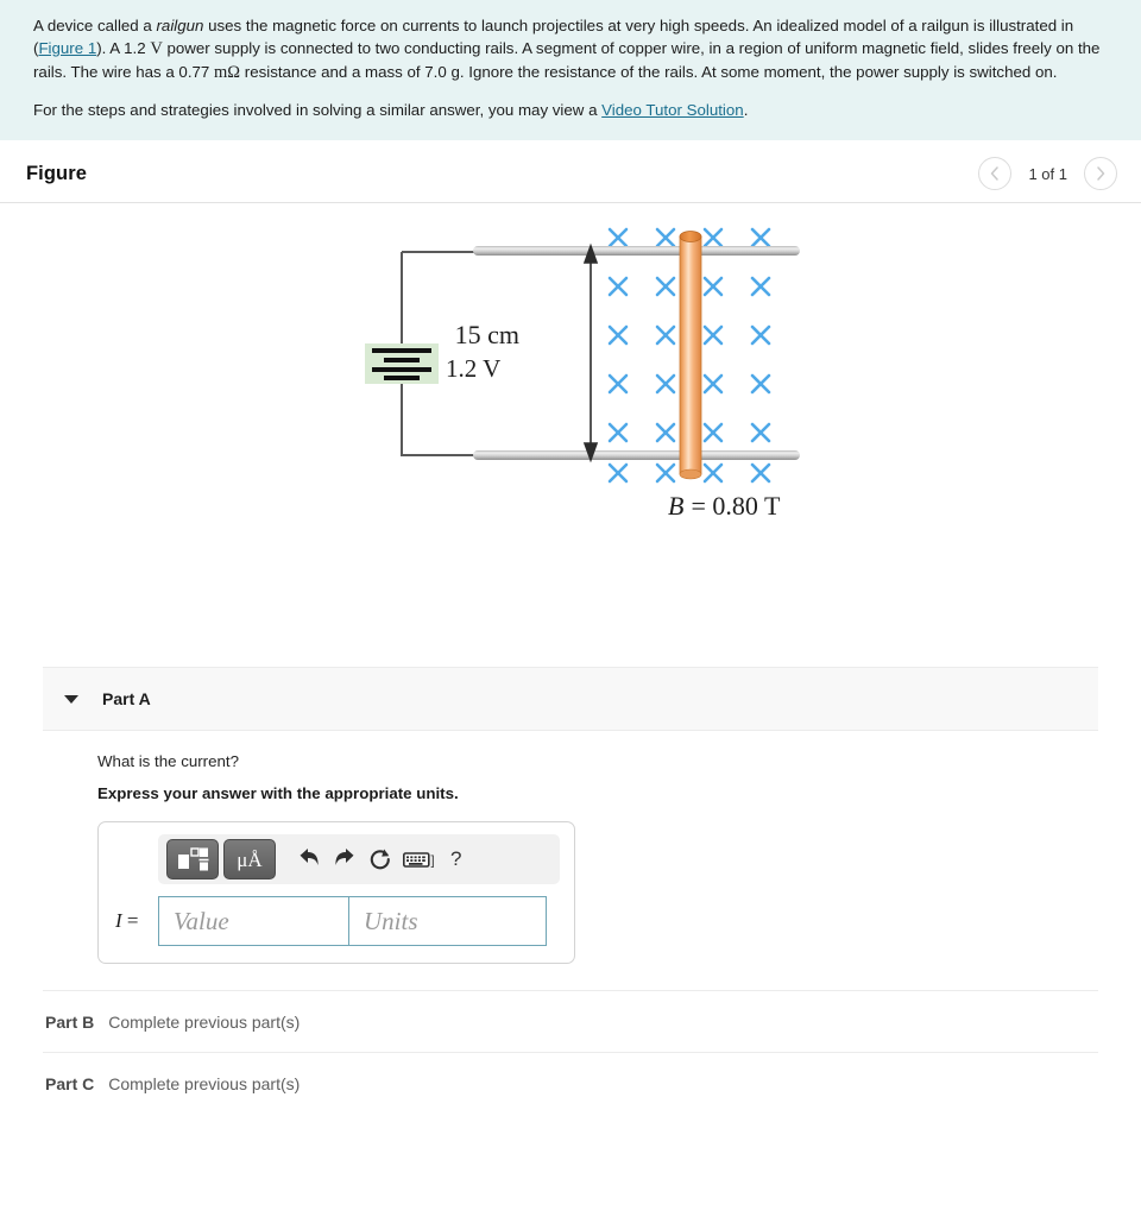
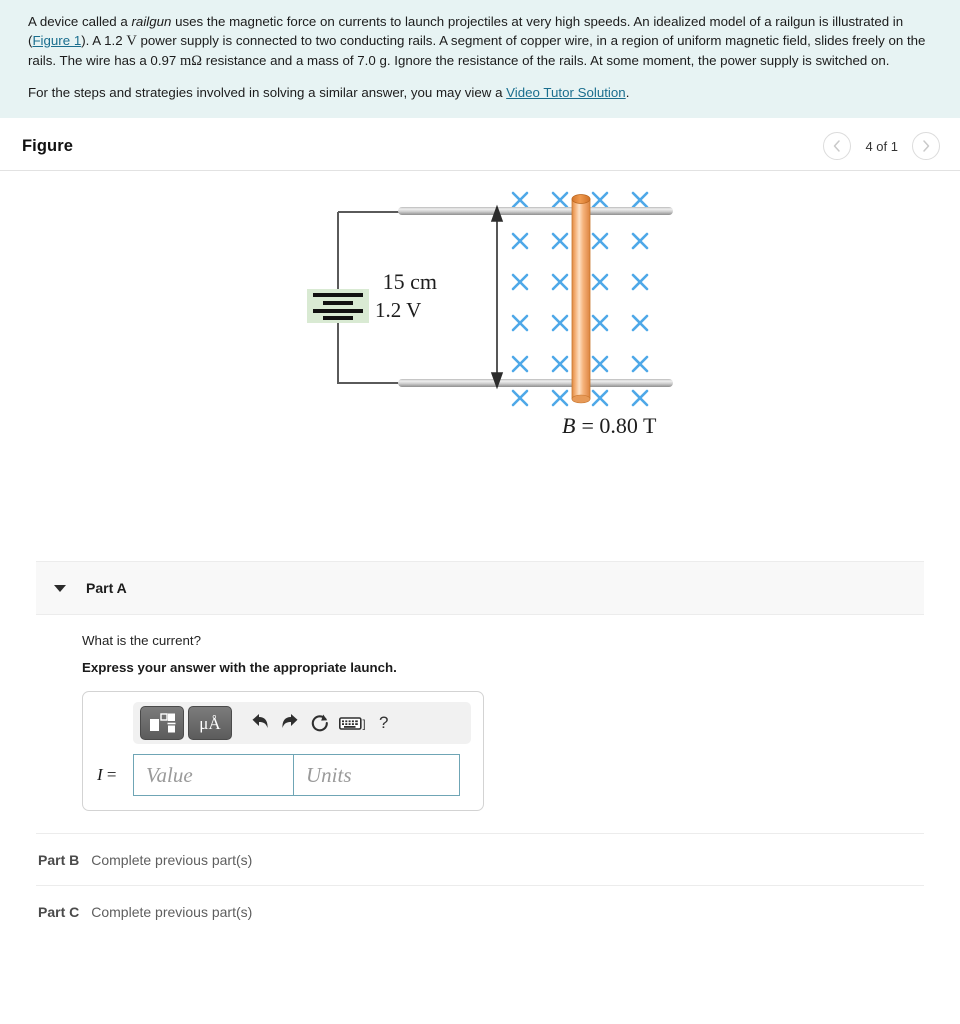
- A device called a railgun uses the magnetic force on currents to launch projectiles at very high speeds. An idealized model of a railgun is illustrated in (Figure 1). A 1.2 V power supply is connected to two conducting rails. A segment of copper wire, in a region of uniform magnetic field, slides freely on the rails. The wire has a 0.77 mΩ resistance and a mass of 7.0 g. Ignore the resistance of the rails. At some moment, the power supply is switched on.
+ A device called a railgun uses the magnetic force on currents to launch projectiles at very high speeds. An idealized model of a railgun is illustrated in (Figure 1). A 1.2 V power supply is connected to two conducting rails. A segment of copper wire, in a region of uniform magnetic field, slides freely on the rails. The wire has a 0.97 mΩ resistance and a mass of 7.0 g. Ignore the resistance of the rails. At some moment, the power supply is switched on.
  For the steps and strategies involved in solving a similar answer, you may view a Video Tutor Solution.
  Figure
- 1 of 1
+ 4 of 1
  1.2 V
  15 cm
  B = 0.80 T
  Part A
  What is the current?
- Express your answer with the appropriate units.
+ Express your answer with the appropriate launch.
  μÅ
  ]
  ?
  I =
  Value
  Units
  Part B
  Complete previous part(s)
  Part C
  Complete previous part(s)
